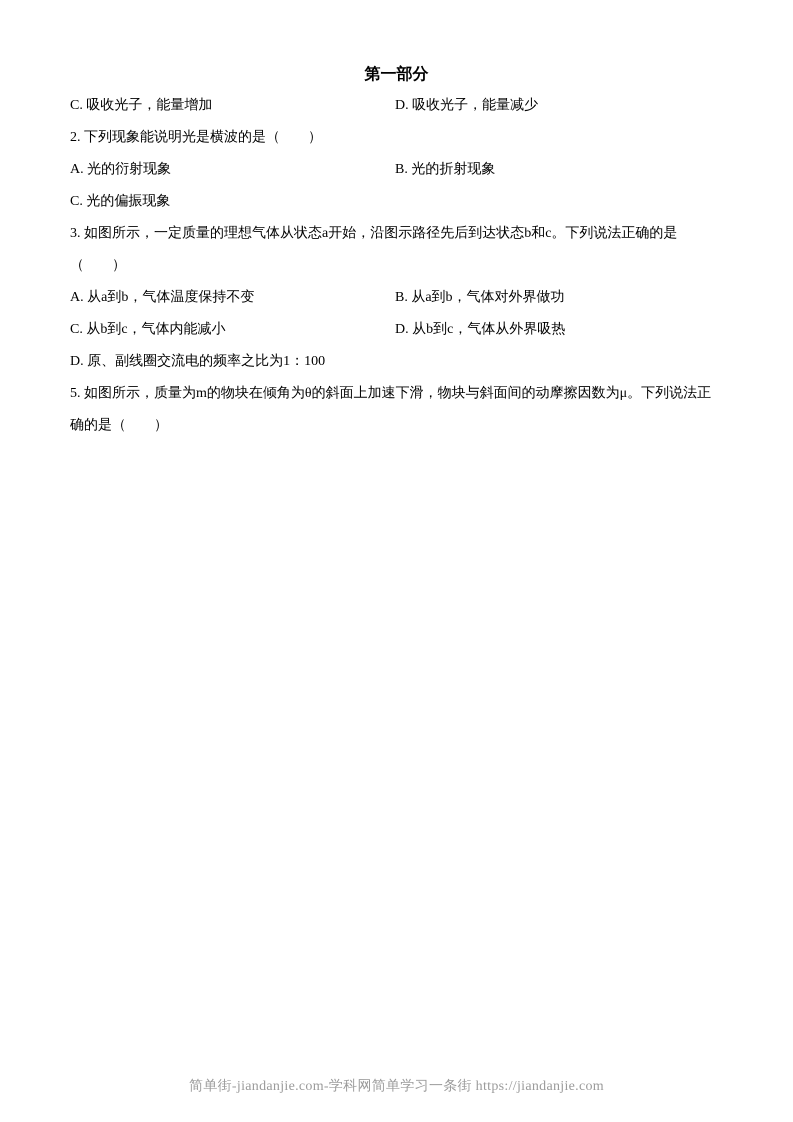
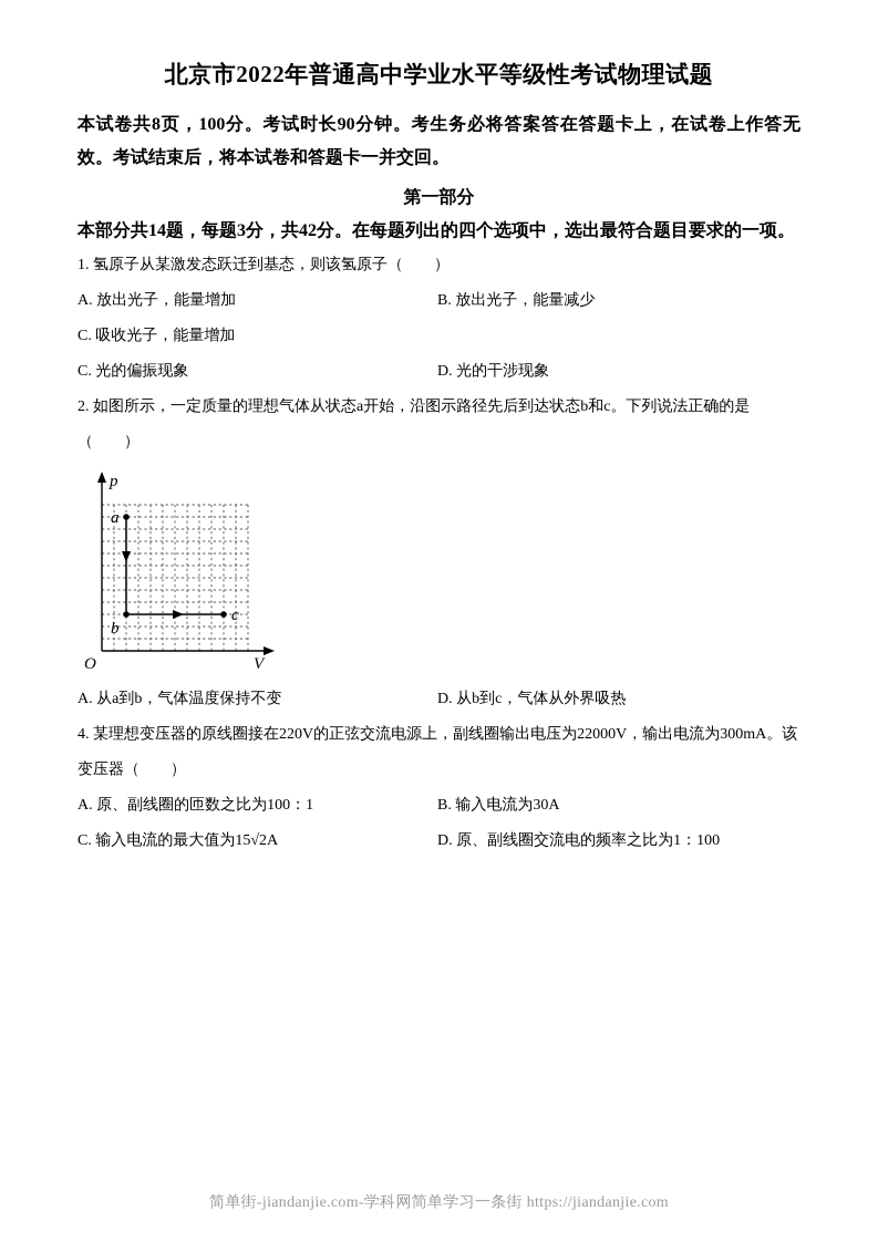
+ 北京市2022年普通高中学业水平等级性考试物理试题
+ 本试卷共8页，100分。考试时长90分钟。考生务必将答案答在答题卡上，在试卷上作答无效。考试结束后，将本试卷和答题卡一并交回。
  第一部分
+ 本部分共14题，每题3分，共42分。在每题列出的四个选项中，选出最符合题目要求的一项。
+ 1. 氢原子从某激发态跃迁到基态，则该氢原子（ ）
+ A. 放出光子，能量增加
+ B. 放出光子，能量减少
  C. 吸收光子，能量增加
- D. 吸收光子，能量减少
- 2. 下列现象能说明光是横波的是（ ）
- A. 光的衍射现象
- B. 光的折射现象
  C. 光的偏振现象
+ D. 光的干涉现象
- 3. 如图所示，一定质量的理想气体从状态a开始，沿图示路径先后到达状态b和c。下列说法正确的是（ ）
+ 2. 如图所示，一定质量的理想气体从状态a开始，沿图示路径先后到达状态b和c。下列说法正确的是（ ）
+ p
+ V
+ O
+ a
+ b
+ c
  A. 从a到b，气体温度保持不变
- B. 从a到b，气体对外界做功
- C. 从b到c，气体内能减小
  D. 从b到c，气体从外界吸热
+ 4. 某理想变压器的原线圈接在220V的正弦交流电源上，副线圈输出电压为22000V，输出电流为300mA。该变压器（ ）
+ A. 原、副线圈的匝数之比为100：1
+ B. 输入电流为30A
+ C. 输入电流的最大值为15√2A
  D. 原、副线圈交流电的频率之比为1：100
- 5. 如图所示，质量为m的物块在倾角为θ的斜面上加速下滑，物块与斜面间的动摩擦因数为μ。下列说法正确的是（ ）
  简单街-jiandanjie.com-学科网简单学习一条街 https://jiandanjie.com
